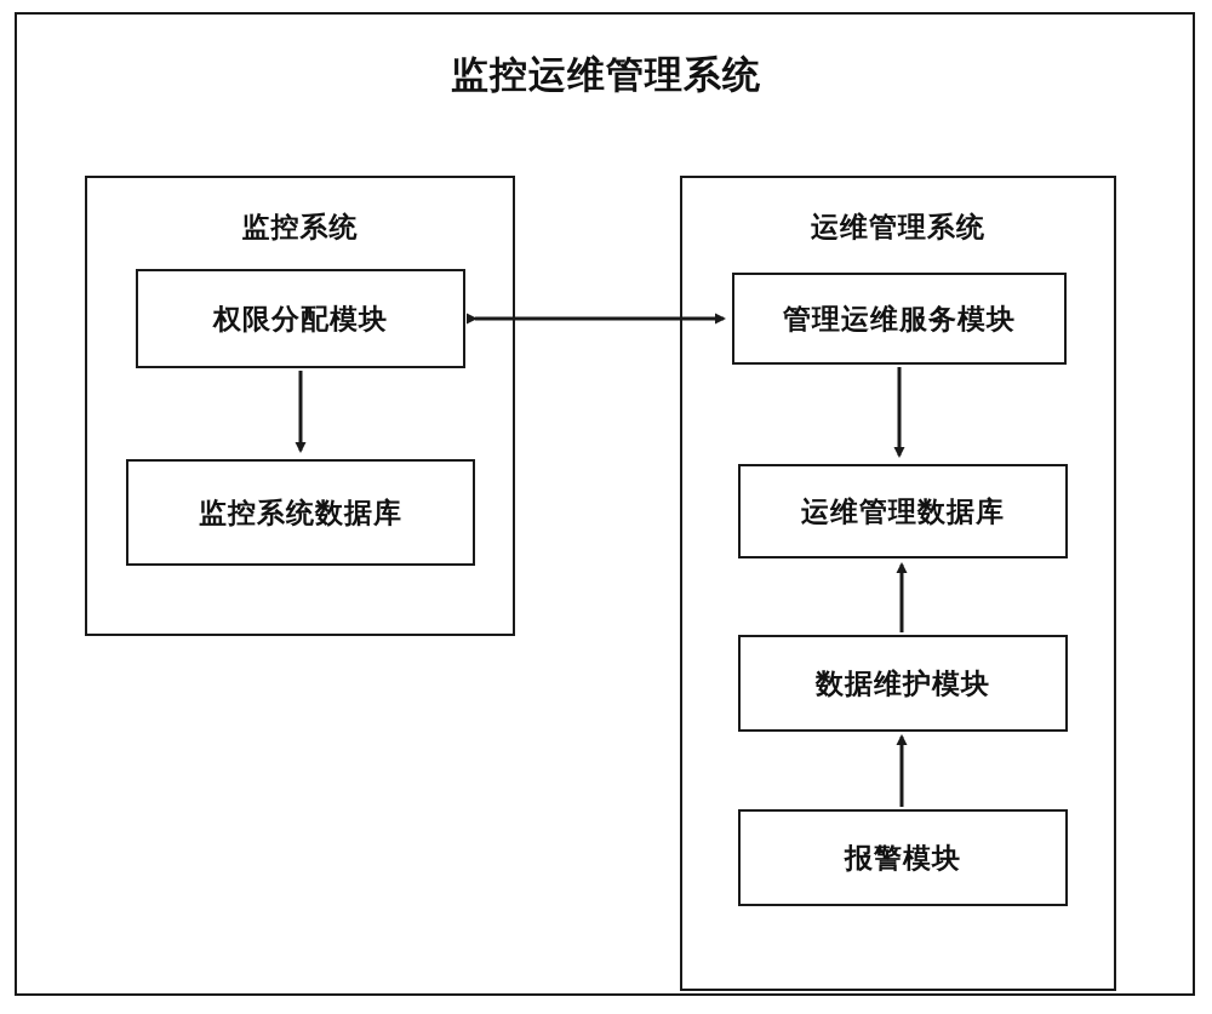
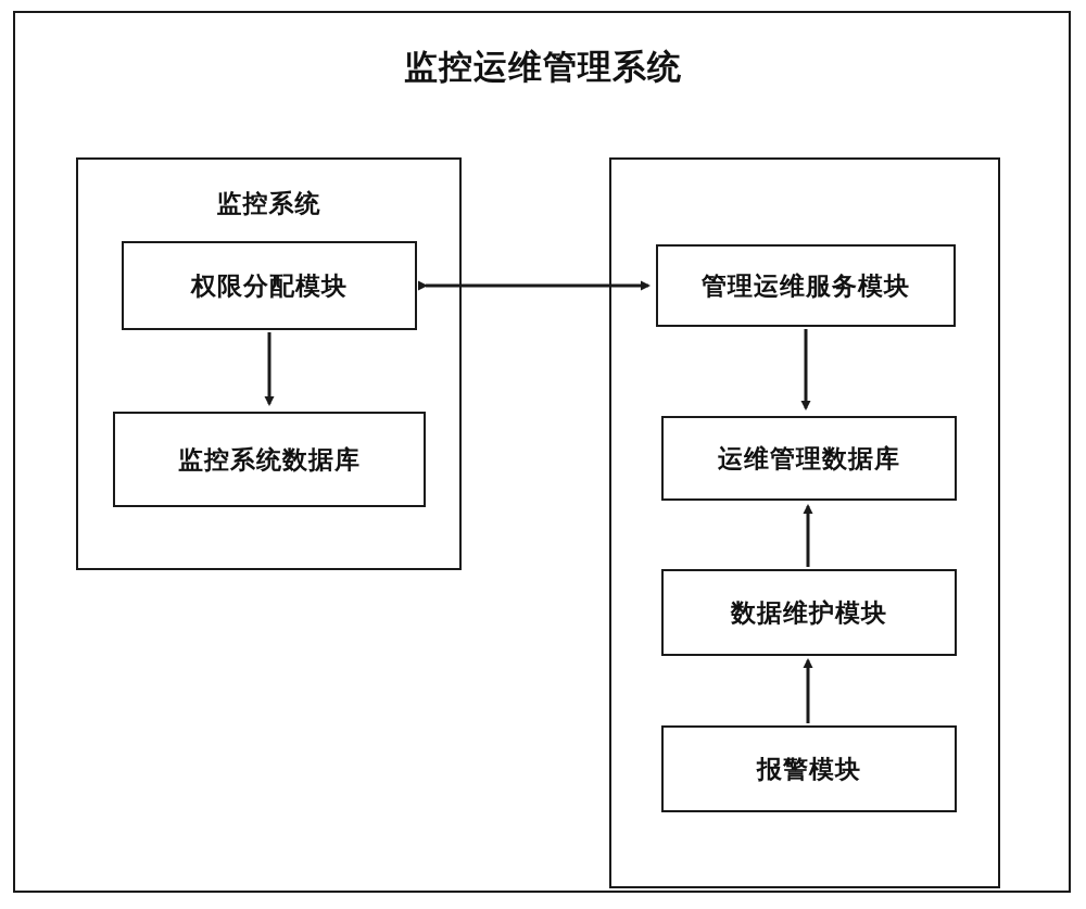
  监控运维管理系统
  监控系统
  权限分配模块
  监控系统数据库
- 运维管理系统
  管理运维服务模块
  运维管理数据库
  数据维护模块
  报警模块
